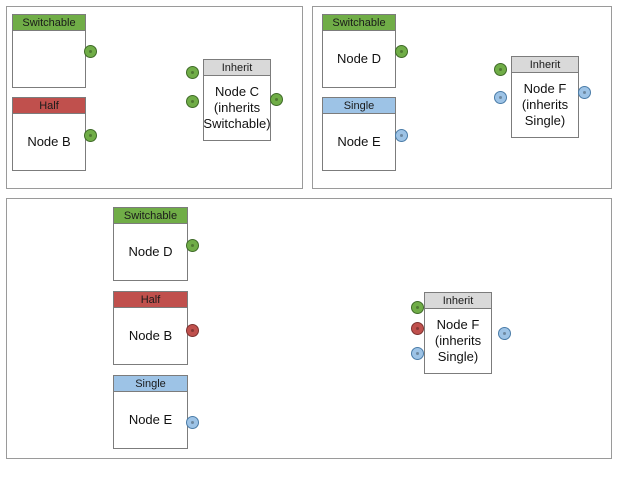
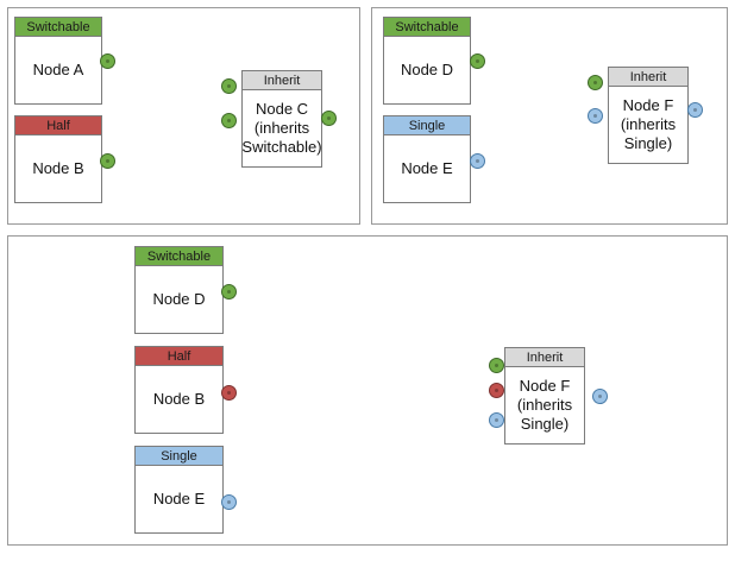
  Switchable
+ Node A
  Half
  Node B
  Inherit
  Node C
  (inherits
  Switchable)
  Switchable
  Node D
  Single
  Node E
  Inherit
  Node F
  (inherits
  Single)
  Switchable
  Node D
  Half
  Node B
  Single
  Node E
  Inherit
  Node F
  (inherits
  Single)
